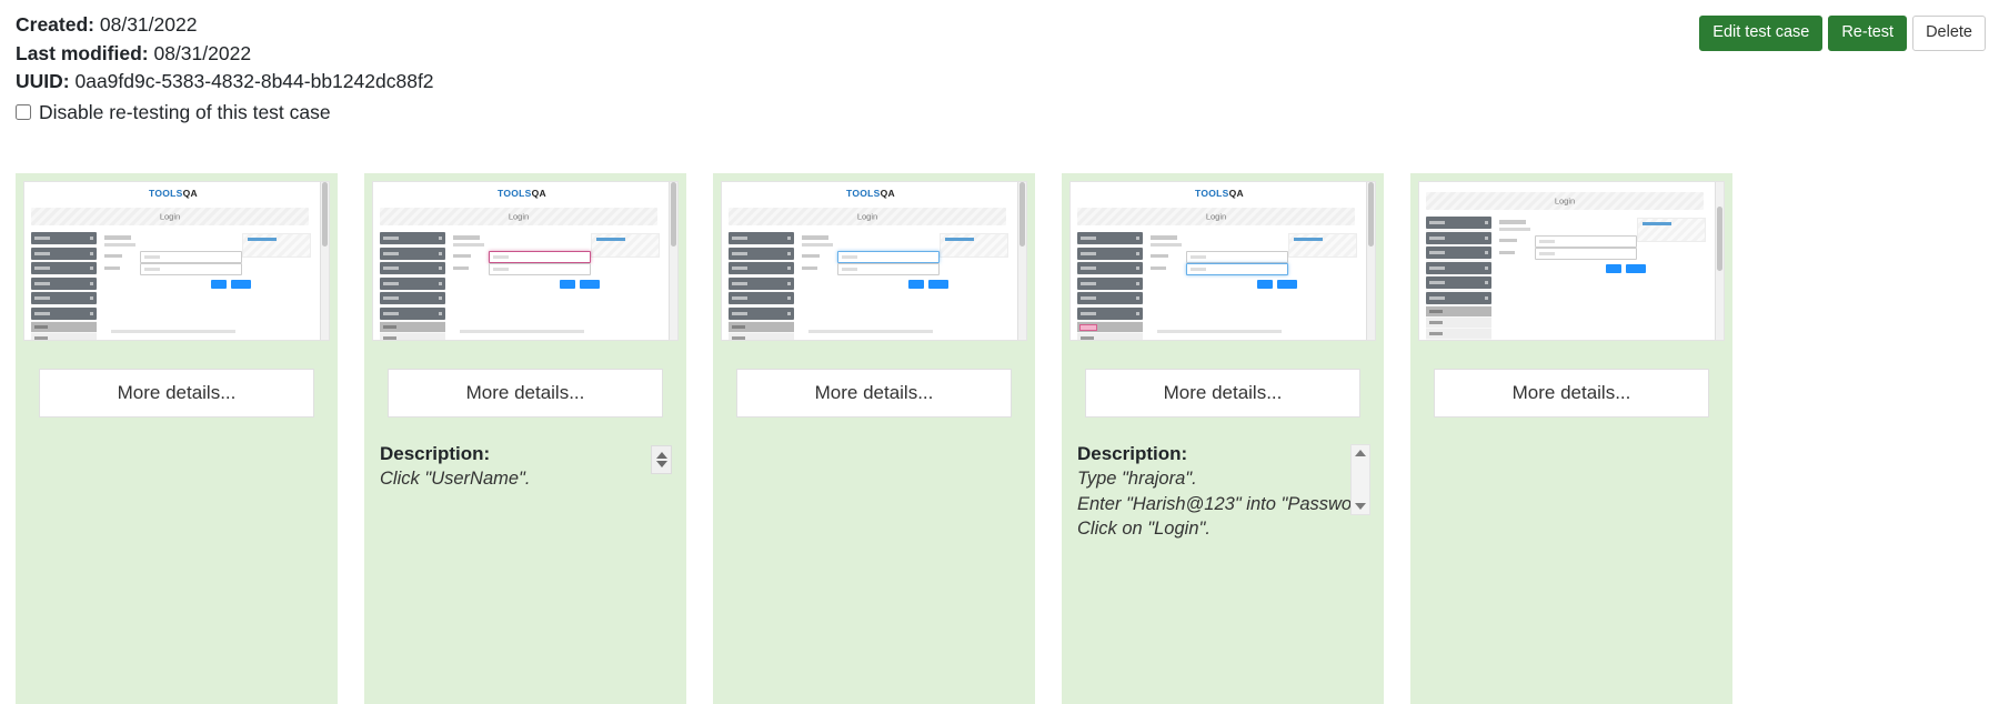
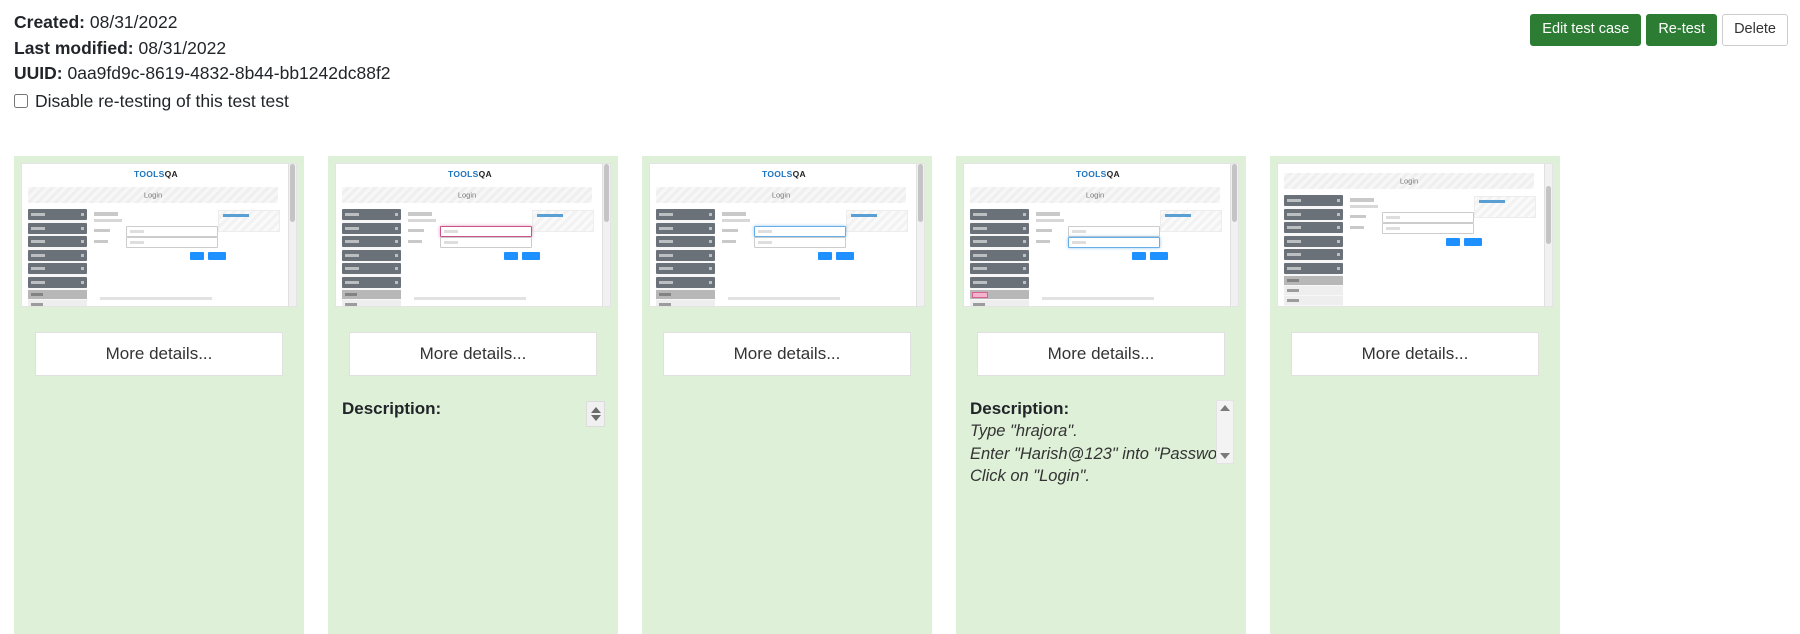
  Created: 08/31/2022
  Last modified: 08/31/2022
- UUID: 0aa9fd9c-5383-4832-8b44-bb1242dc88f2
+ UUID: 0aa9fd9c-8619-4832-8b44-bb1242dc88f2
- Disable re-testing of this test case
+ Disable re-testing of this test test
  Edit test case
  Re-test
  Delete
  TOOLSQA
  Login
  More details...
  TOOLSQA
  Login
  More details...
  Description:
- Click "UserName".
  TOOLSQA
  Login
  More details...
  TOOLSQA
  Login
  More details...
  Description:
  Type "hrajora".
  Enter "Harish@123" into "Passwo
  Click on "Login".
  Login
  More details...
